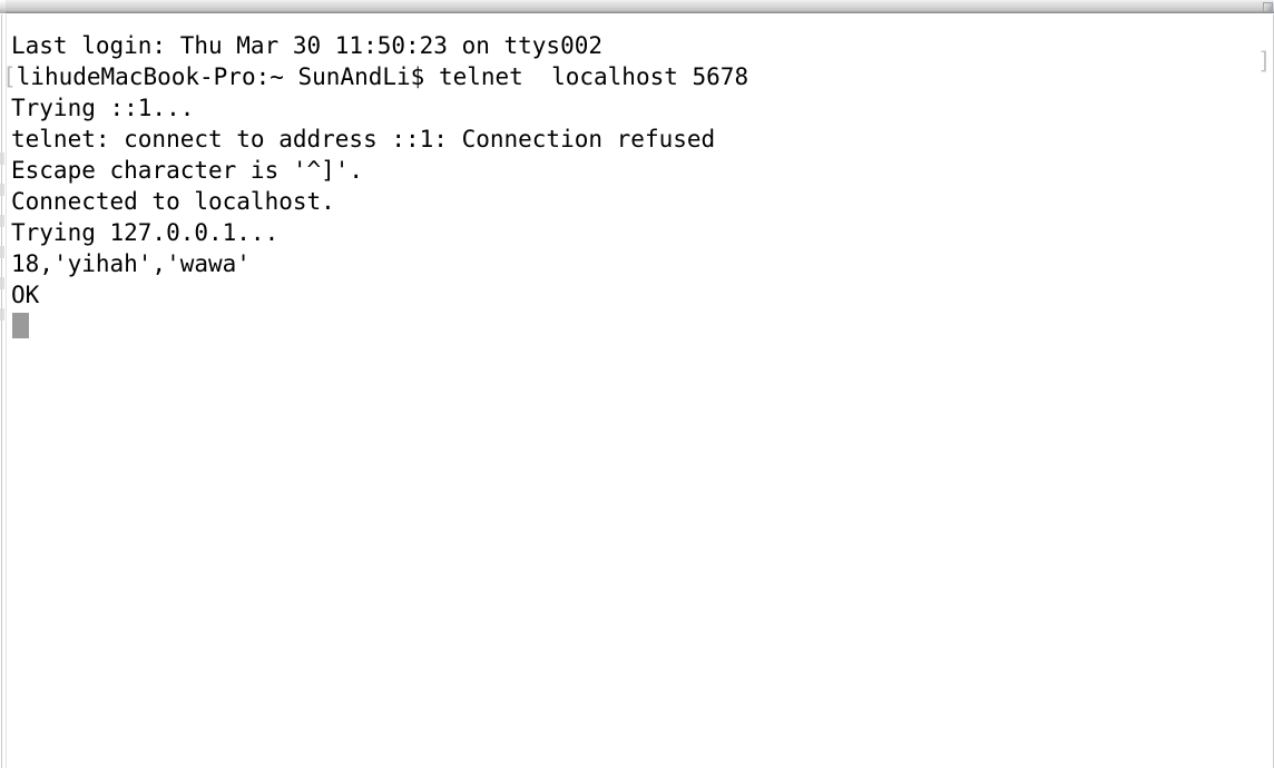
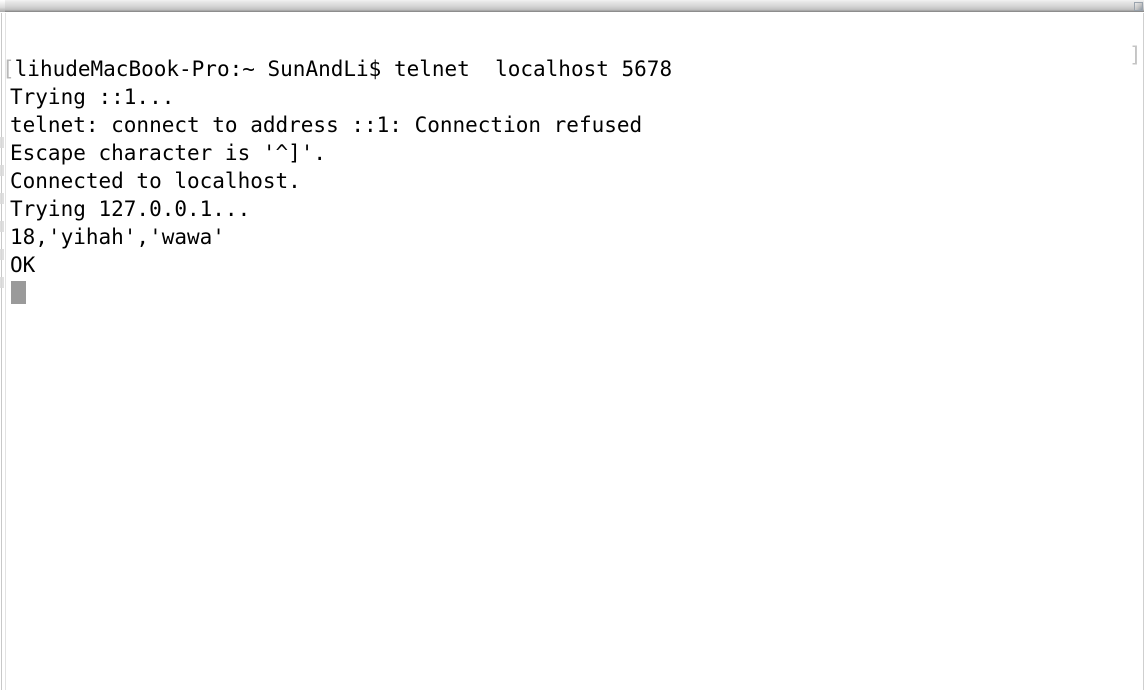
- Last login: Thu Mar 30 11:50:23 on ttys002
  [lihudeMacBook-Pro:~ SunAndLi$ telnet localhost 5678
  Trying ::1...
  telnet: connect to address ::1: Connection refused
  Escape character is '^]'.
  Connected to localhost.
  Trying 127.0.0.1...
  18,'yihah','wawa'
  OK
  ]
